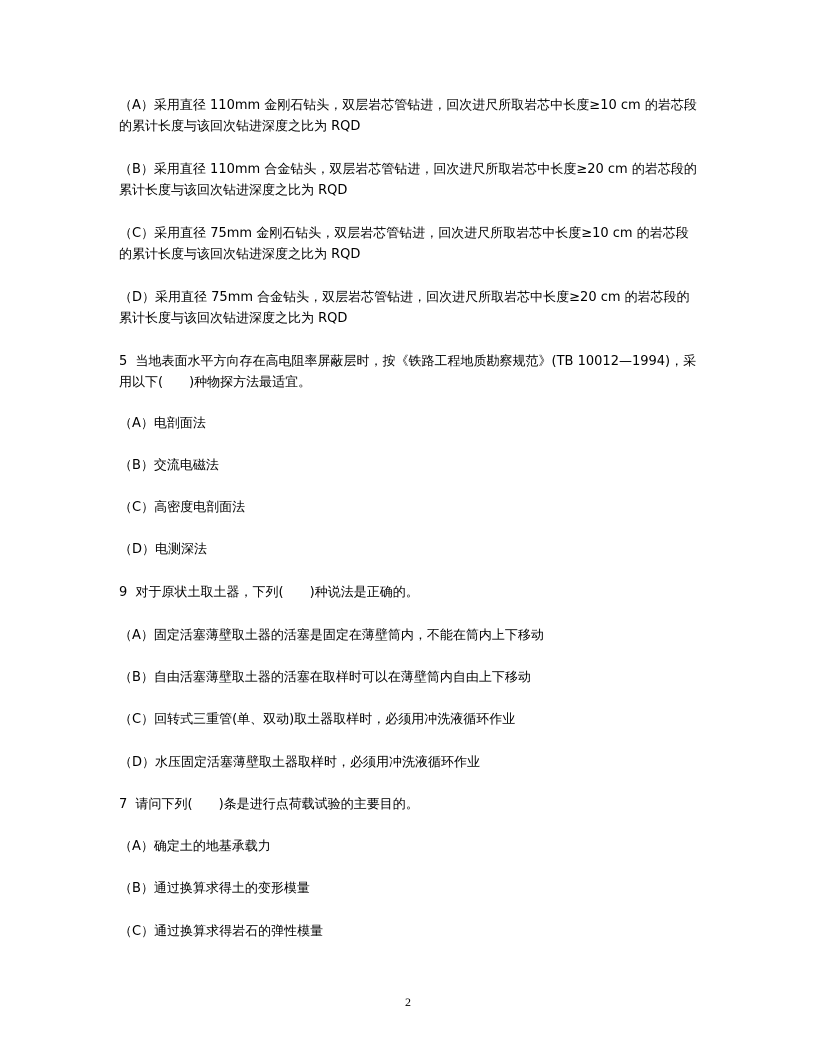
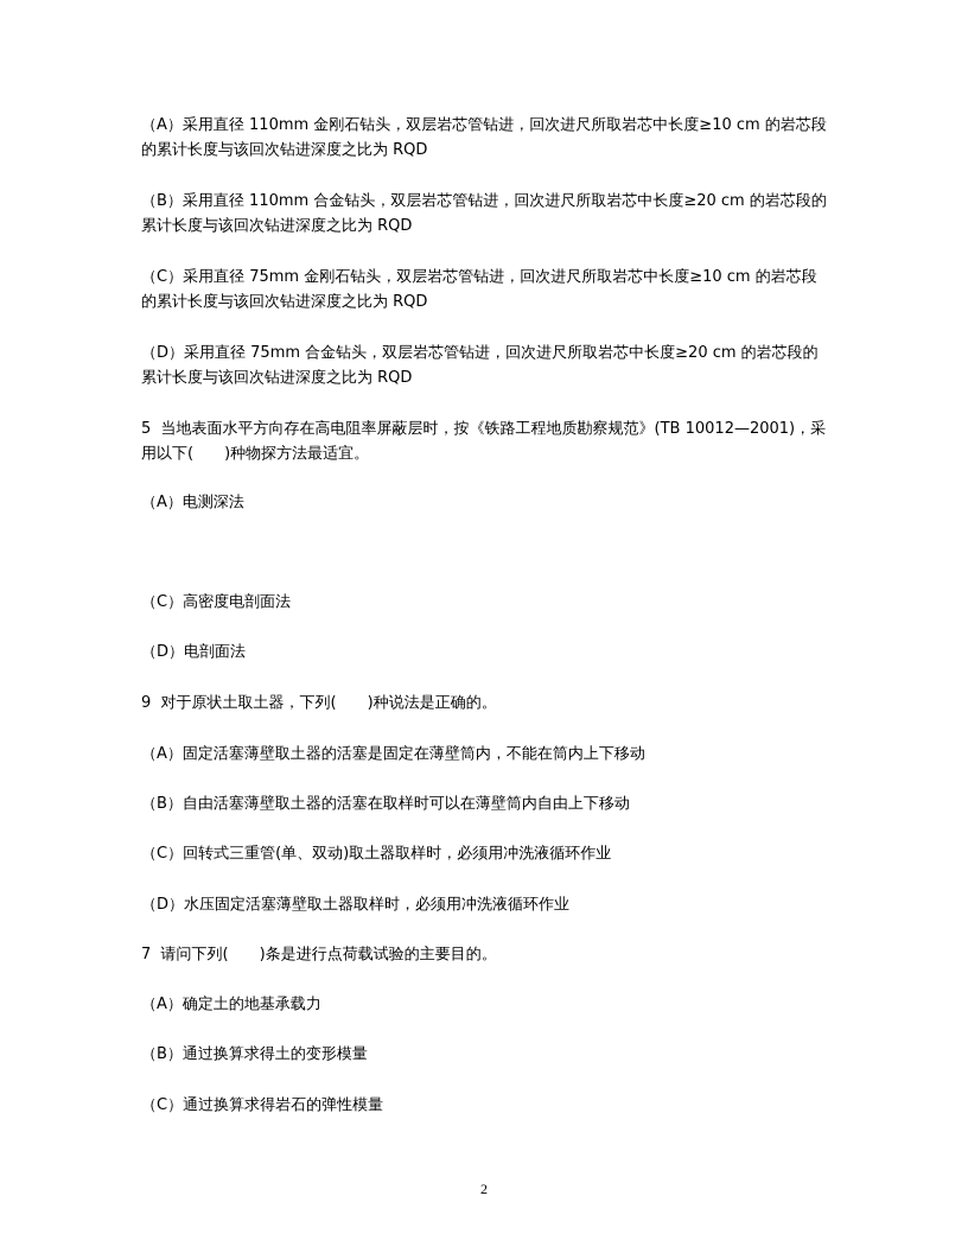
  （A）采用直径 110mm 金刚石钻头，双层岩芯管钻进，回次进尺所取岩芯中长度≥10 cm 的岩芯段的累计长度与该回次钻进深度之比为 RQD
  （B）采用直径 110mm 合金钻头，双层岩芯管钻进，回次进尺所取岩芯中长度≥20 cm 的岩芯段的累计长度与该回次钻进深度之比为 RQD
  （C）采用直径 75mm 金刚石钻头，双层岩芯管钻进，回次进尺所取岩芯中长度≥10 cm 的岩芯段的累计长度与该回次钻进深度之比为 RQD
  （D）采用直径 75mm 合金钻头，双层岩芯管钻进，回次进尺所取岩芯中长度≥20 cm 的岩芯段的累计长度与该回次钻进深度之比为 RQD
- 5 当地表面水平方向存在高电阻率屏蔽层时，按《铁路工程地质勘察规范》(TB 10012—1994)，采用以下( )种物探方法最适宜。
+ 5 当地表面水平方向存在高电阻率屏蔽层时，按《铁路工程地质勘察规范》(TB 10012—2001)，采用以下( )种物探方法最适宜。
- （A）电剖面法
+ （A）电测深法
- （B）交流电磁法
  （C）高密度电剖面法
- （D）电测深法
+ （D）电剖面法
  9 对于原状土取土器，下列( )种说法是正确的。
  （A）固定活塞薄壁取土器的活塞是固定在薄壁筒内，不能在筒内上下移动
  （B）自由活塞薄壁取土器的活塞在取样时可以在薄壁筒内自由上下移动
  （C）回转式三重管(单、双动)取土器取样时，必须用冲洗液循环作业
  （D）水压固定活塞薄壁取土器取样时，必须用冲洗液循环作业
  7 请问下列( )条是进行点荷载试验的主要目的。
  （A）确定土的地基承载力
  （B）通过换算求得土的变形模量
  （C）通过换算求得岩石的弹性模量
  2
